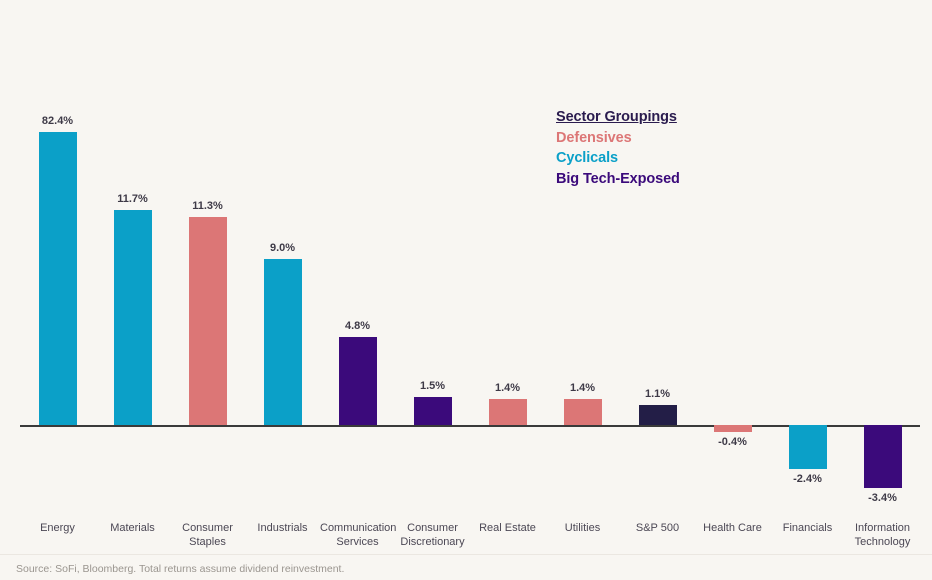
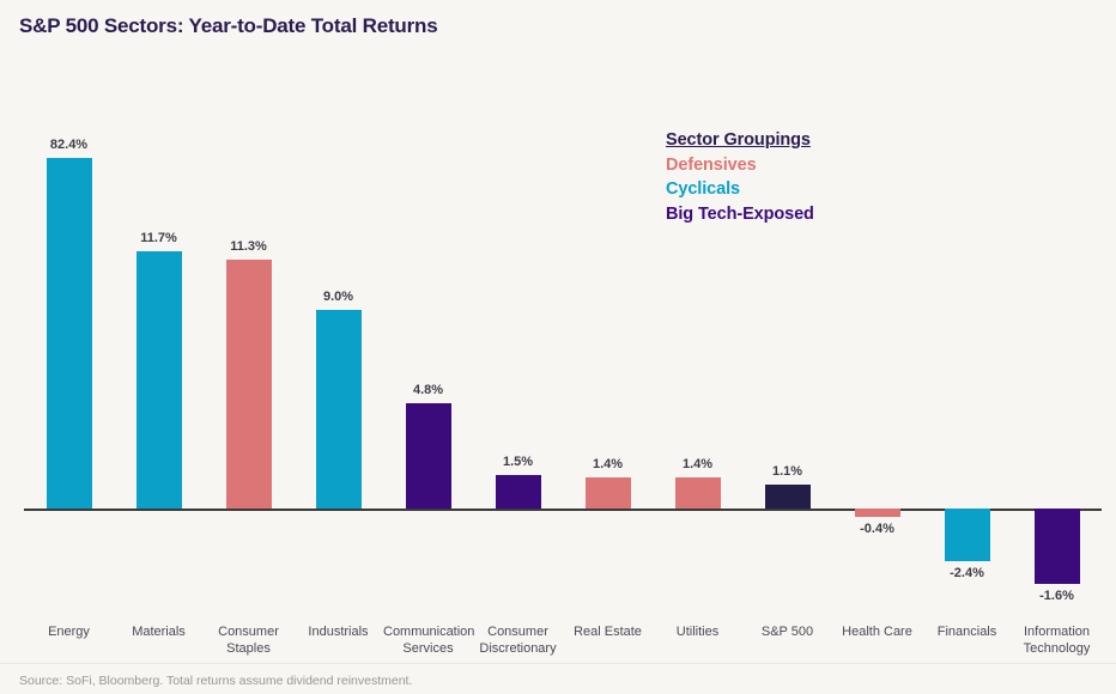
+ S&P 500 Sectors: Year-to-Date Total Returns
  Sector Groupings
  Defensives
  Cyclicals
  Big Tech-Exposed
  82.4%
  11.7%
  11.3%
  9.0%
  4.8%
  1.5%
  1.4%
  1.4%
  1.1%
  -0.4%
  -2.4%
- -3.4%
+ -1.6%
  Source: SoFi, Bloomberg. Total returns assume dividend reinvestment.
  Energy
  Materials
  Consumer
  Staples
  Industrials
  Communication
  Services
  Consumer
  Discretionary
  Real Estate
  Utilities
  S&P 500
  Health Care
  Financials
  Information
  Technology
